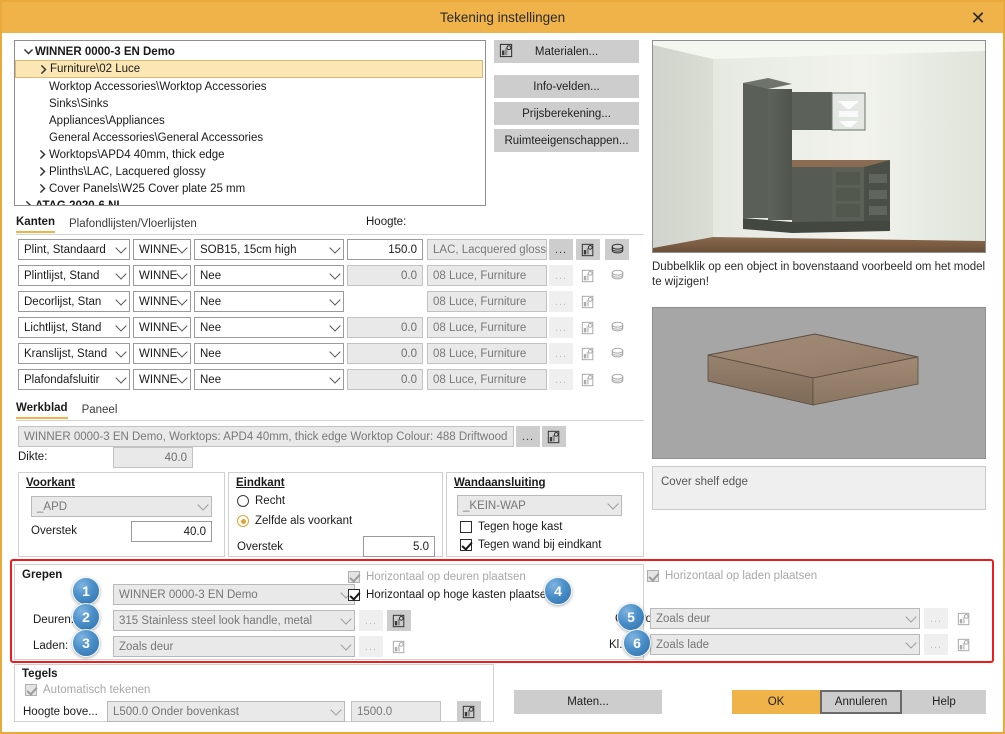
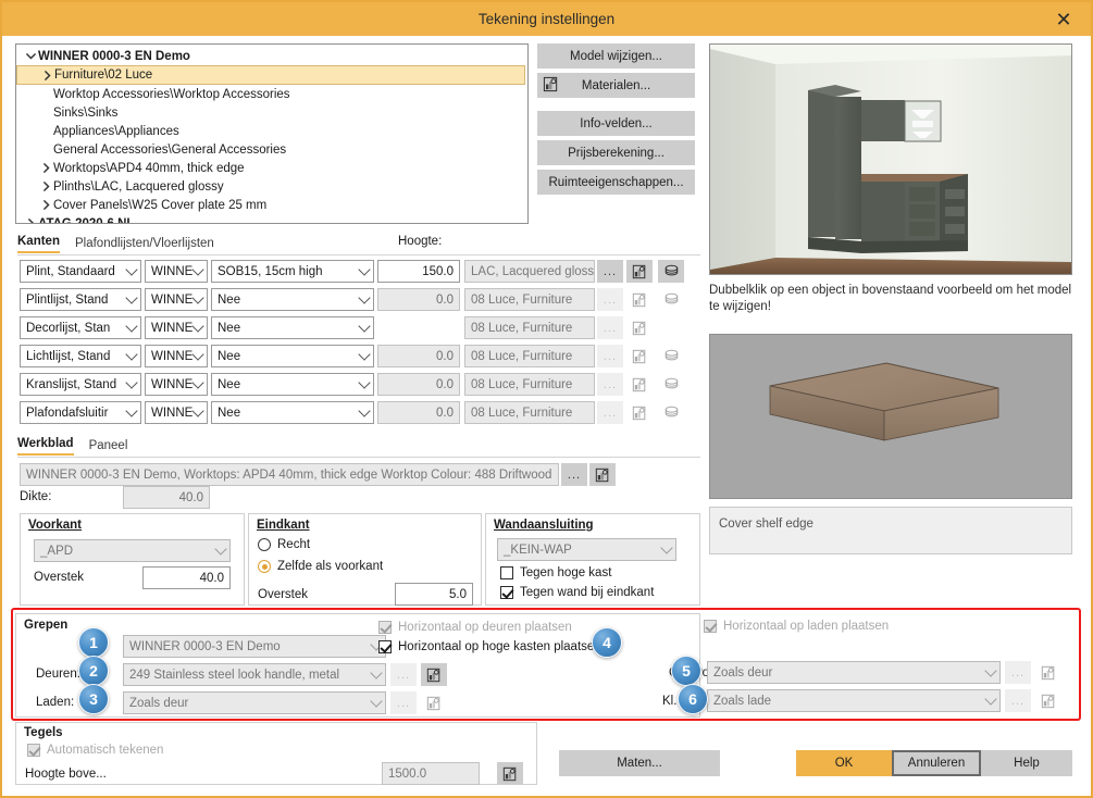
  Tekening instellingen
  ✕
  WINNER 0000-3 EN Demo
  Furniture\02 Luce
  Worktop Accessories\Worktop Accessories
  Sinks\Sinks
  Appliances\Appliances
  General Accessories\General Accessories
  Worktops\APD4 40mm, thick edge
  Plinths\LAC, Lacquered glossy
  Cover Panels\W25 Cover plate 25 mm
+ Model wijzigen...
  Materialen...
  Info-velden...
  Prijsberekening...
  Ruimteeigenschappen...
  Kanten
  Plafondlijsten/Vloerlijsten
  Hoogte:
  Plint, Standaard
  WINNE
  SOB15, 15cm high
  150.0
  LAC, Lacquered gloss
  ...
  Plintlijst, Stand
  WINNE
  Nee
  0.0
  08 Luce, Furniture
  ...
  Decorlijst, Stan
  WINNE
  Nee
  08 Luce, Furniture
  ...
  Lichtlijst, Stand
  WINNE
  Nee
  0.0
  08 Luce, Furniture
  ...
  Kranslijst, Stand
  WINNE
  Nee
  0.0
  08 Luce, Furniture
  ...
  Plafondafsluitir
  WINNE
  Nee
  0.0
  08 Luce, Furniture
  ...
  Werkblad
  Paneel
  WINNER 0000-3 EN Demo, Worktops: APD4 40mm, thick edge Worktop Colour: 488 Driftwood
  ...
  Dikte:
  40.0
  Voorkant
  _APD
  Overstek
  40.0
  Eindkant
  Recht
  Zelfde als voorkant
  Overstek
  5.0
  Wandaansluiting
  _KEIN-WAP
  Tegen hoge kast
  Tegen wand bij eindkant
  Grepen
  WINNER 0000-3 EN Demo
  Deuren
- 315 Stainless steel look handle, metal
+ 249 Stainless steel look handle, metal
  ...
  Laden:
  Zoals deur
  ...
  Horizontaal op deuren plaatsen
  Horizontaal op hoge kasten plaatse
  Horizontaal op laden plaatsen
  Zoals deur
  ...
  Zoals lade
  ...
  1
  2
  3
  4
  5
  6
  Tegels
  Automatisch tekenen
  Hoogte bove...
- L500.0 Onder bovenkast
  1500.0
  Maten...
  OK
  Annuleren
  Help
  Dubbelklik op een object in bovenstaand voorbeeld om het model te wijzigen!
  Cover shelf edge
